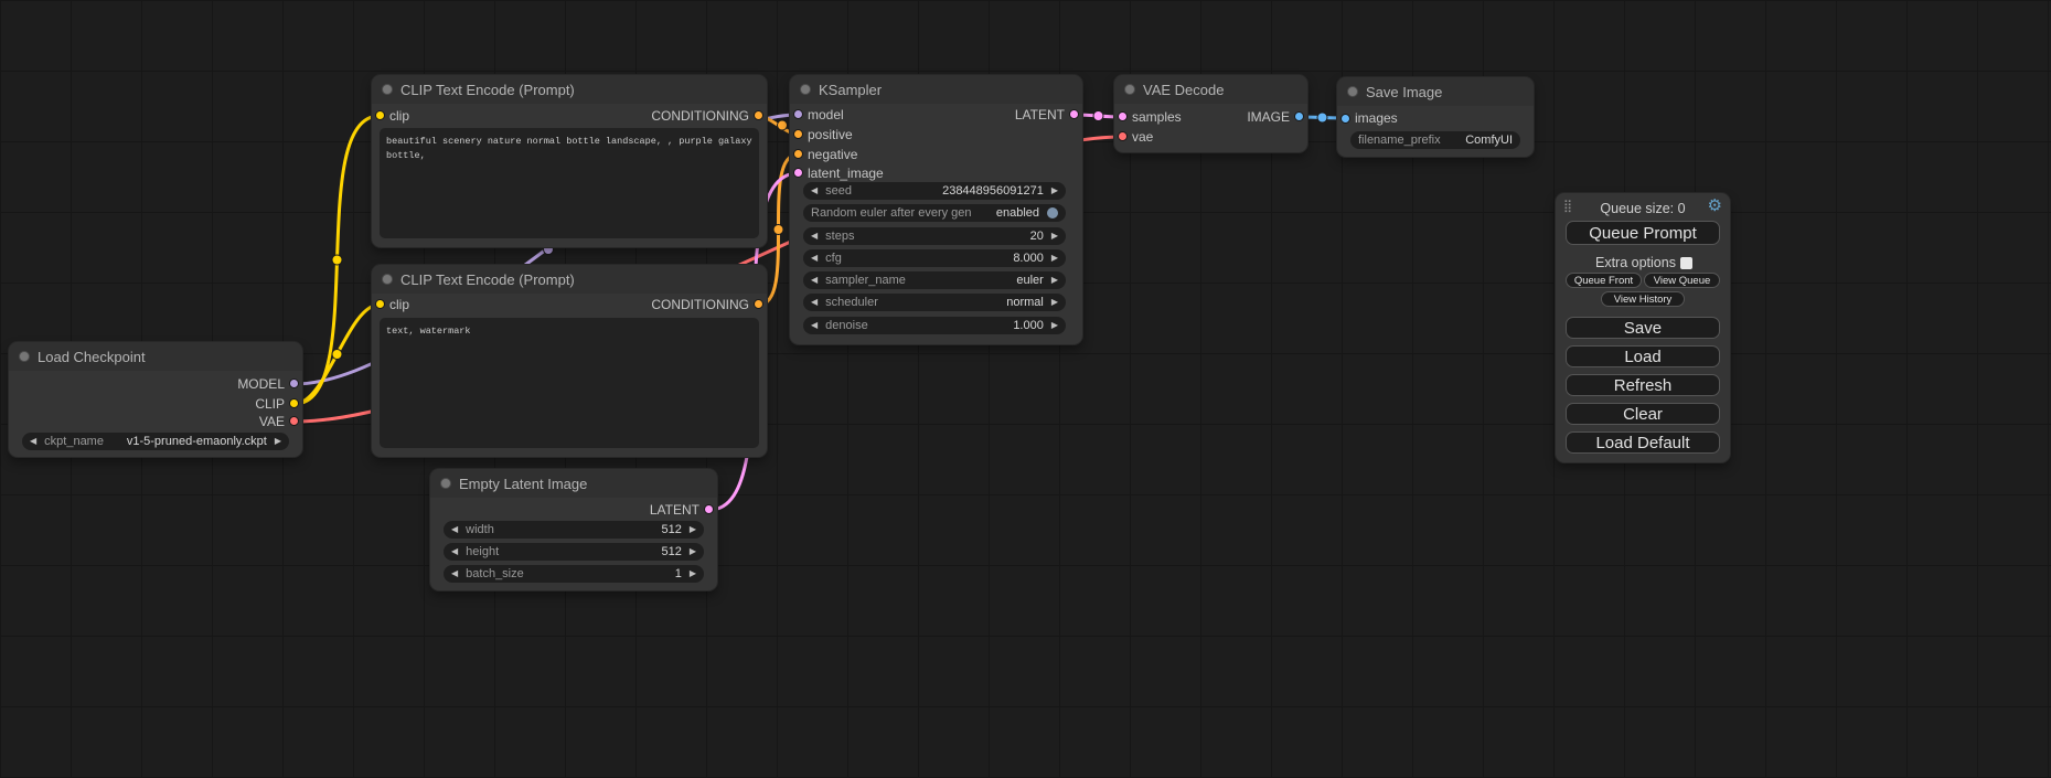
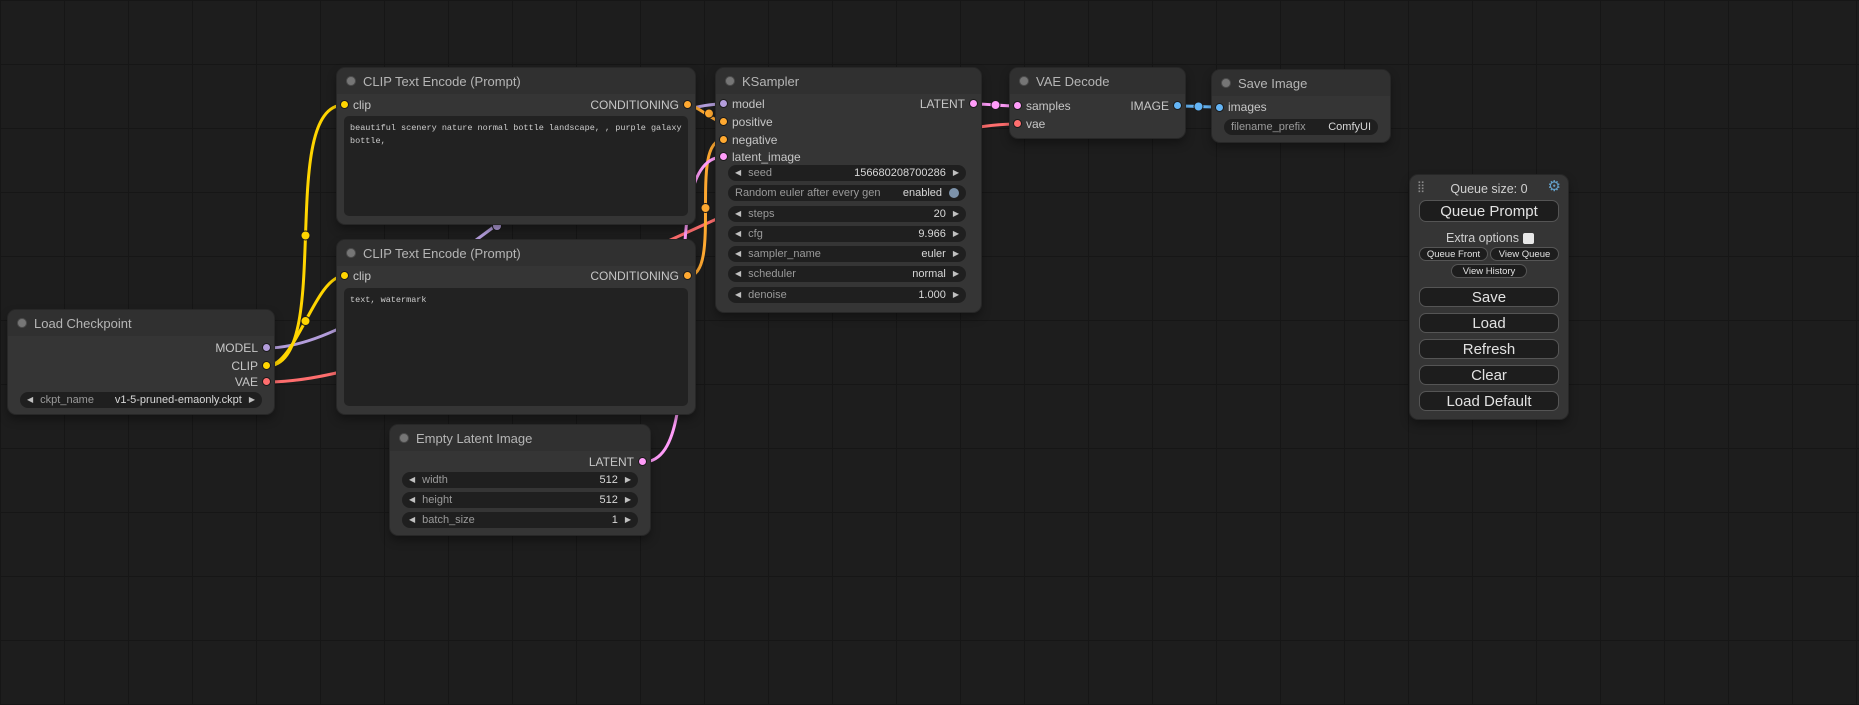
  Load Checkpoint
  MODEL
  CLIP
  VAE
  ◀
  ckpt_name
  v1-5-pruned-emaonly.ckpt
  ▶
  CLIP Text Encode (Prompt)
  clip
  CONDITIONING
  beautiful scenery nature normal bottle landscape, , purple galaxy bottle,
  CLIP Text Encode (Prompt)
  clip
  CONDITIONING
  text, watermark
  Empty Latent Image
  LATENT
  ◀
  width
  512
  ▶
  ◀
  height
  512
  ▶
  ◀
  batch_size
  1
  ▶
  KSampler
  model
  positive
  negative
  latent_image
  LATENT
  ◀
  seed
- 238448956091271
+ 156680208700286
  ▶
  Random euler after every gen
  enabled
  ◀
  steps
  20
  ▶
  ◀
  cfg
- 8.000
+ 9.966
  ▶
  ◀
  sampler_name
  euler
  ▶
  ◀
  scheduler
  normal
  ▶
  ◀
  denoise
  1.000
  ▶
  VAE Decode
  samples
  IMAGE
  vae
  Save Image
  images
  filename_prefix
  ComfyUI
  ⣿
  Queue size: 0
  ⚙
  Queue Prompt
  Extra options
  Queue Front
  View Queue
  View History
  Save
  Load
  Refresh
  Clear
  Load Default
